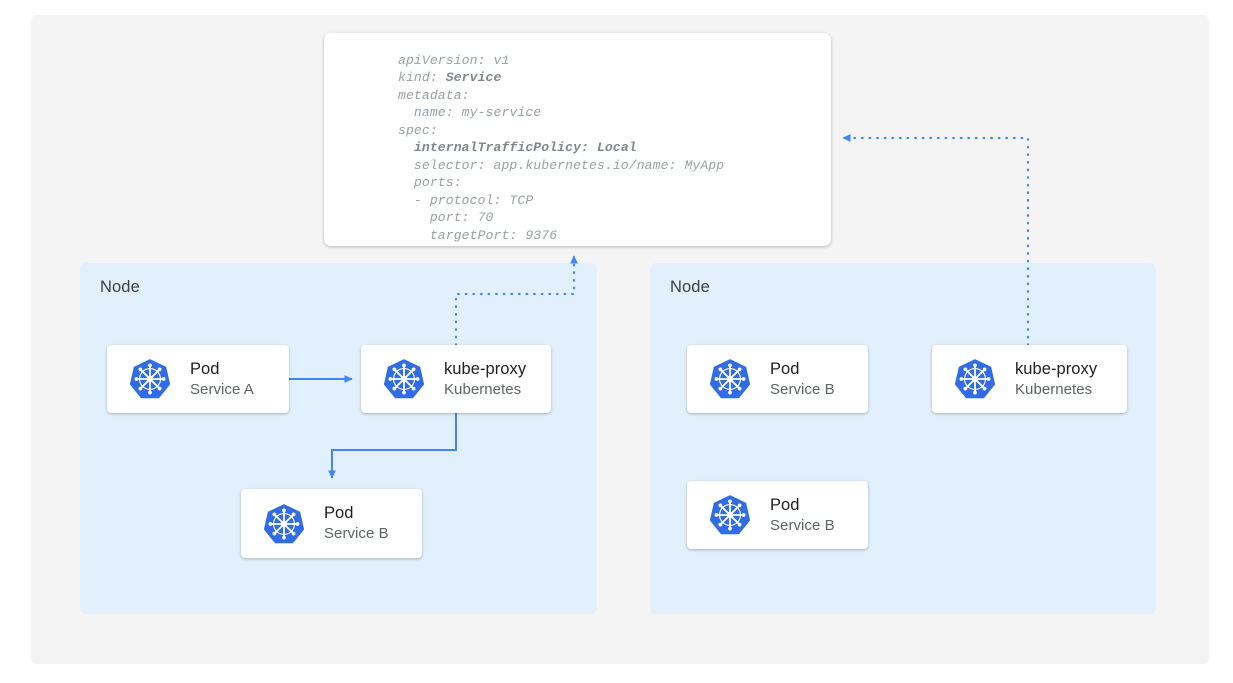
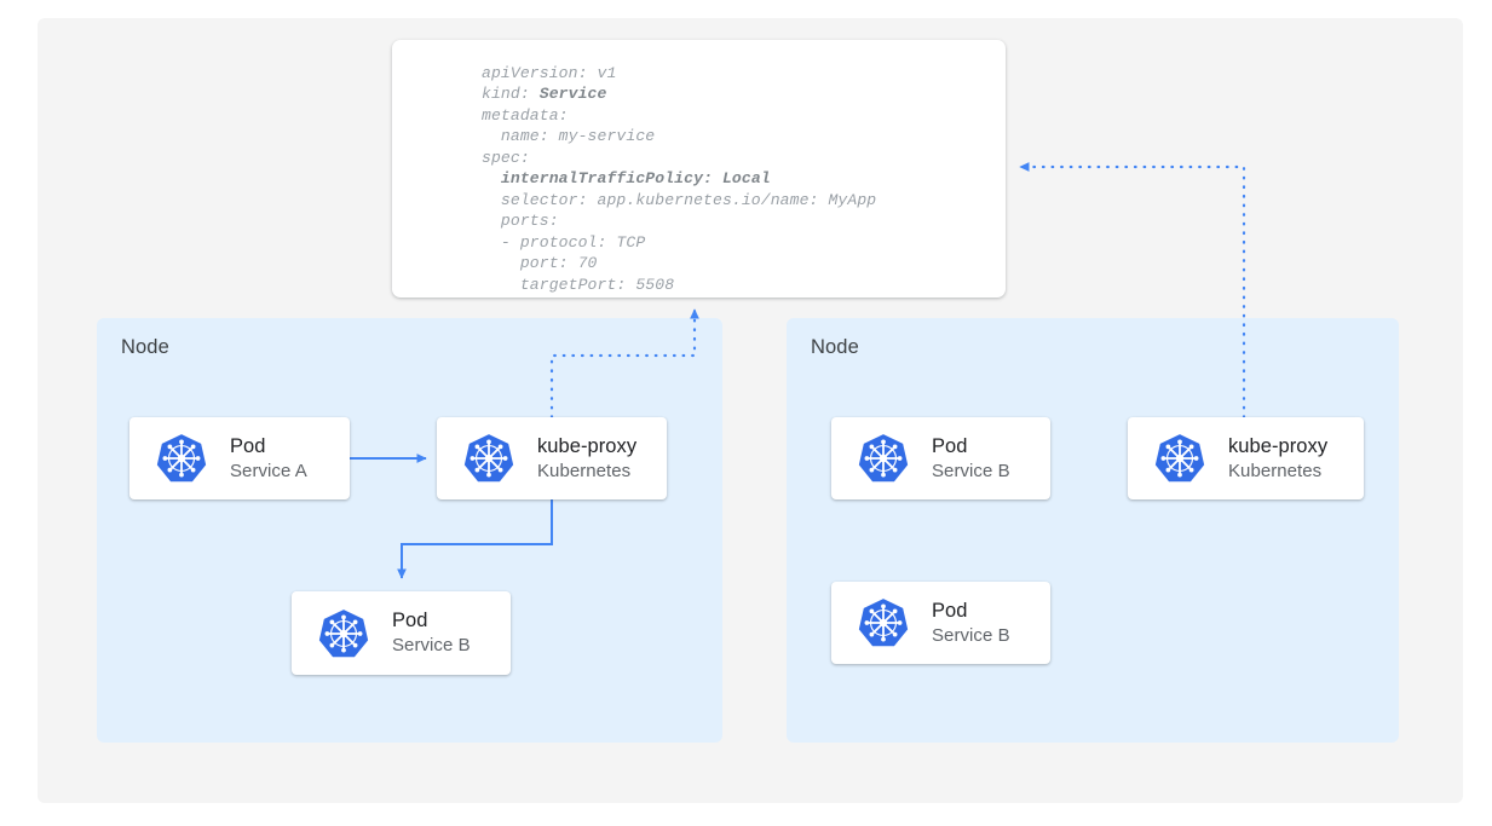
  Node
  Node
  apiVersion: v1
  kind: Service
  metadata:
  name: my-service
  spec:
  internalTrafficPolicy: Local
  selector: app.kubernetes.io/name: MyApp
  ports:
  - protocol: TCP
  port: 70
- targetPort: 9376
+ targetPort: 5508
  Pod
  Service A
  kube-proxy
  Kubernetes
  Pod
  Service B
  Pod
  Service B
  Pod
  Service B
  kube-proxy
  Kubernetes
